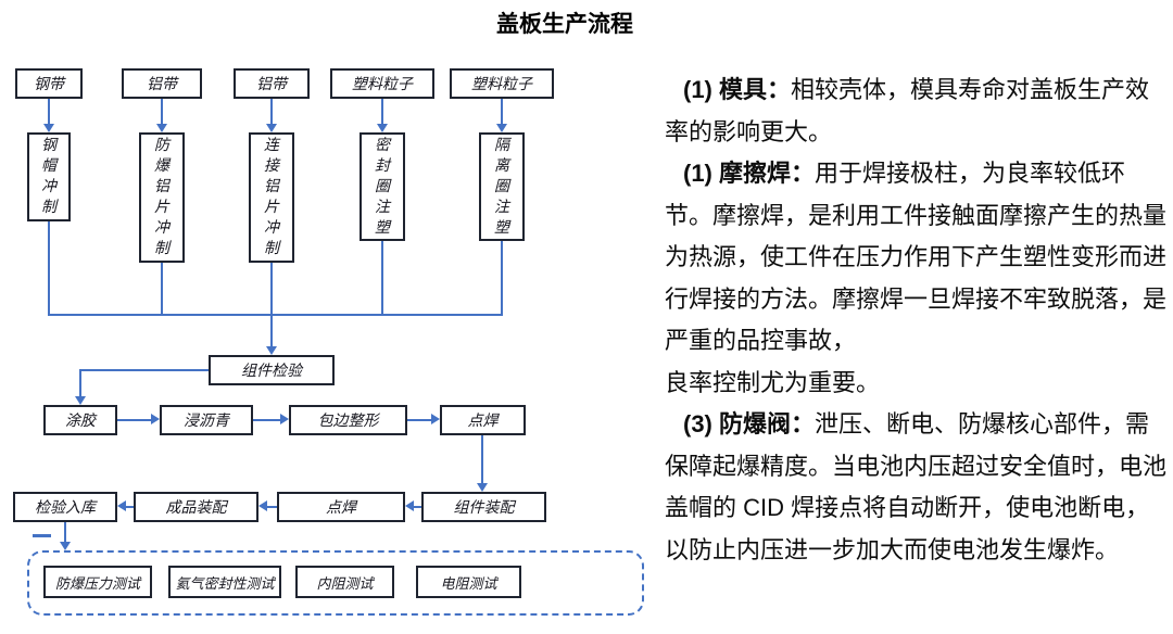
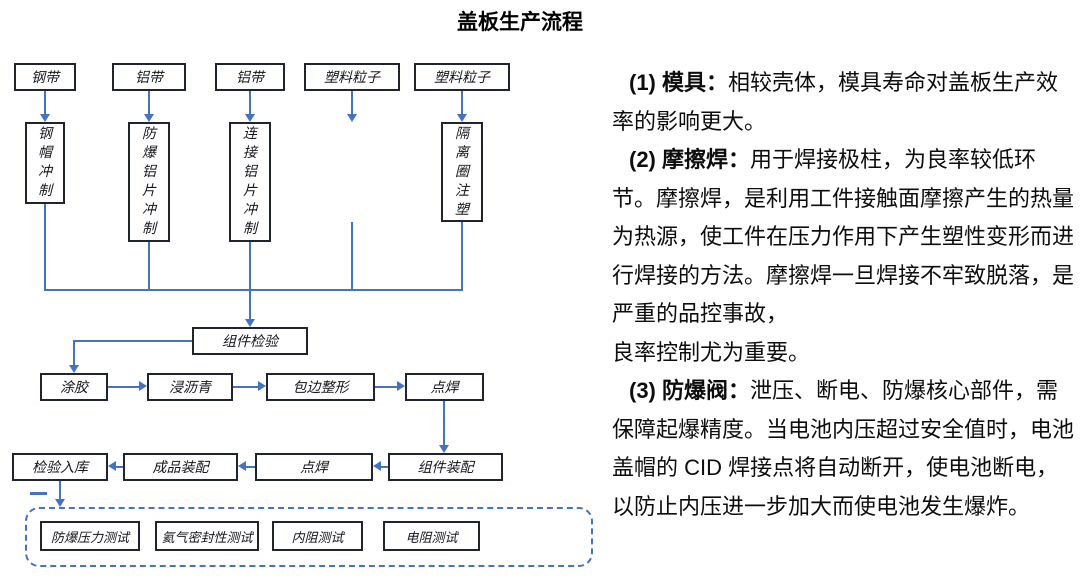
  盖板生产流程
  钢带
  铝带
  铝带
  塑料粒子
  塑料粒子
  钢帽冲制
  防爆铝片冲制
  连接铝片冲制
- 密封圈注塑
  隔离圈注塑
  组件检验
  涂胶
  浸沥青
  包边整形
  点焊
  检验入库
  成品装配
  点焊
  组件装配
  防爆压力测试
  氦气密封性测试
  内阻测试
  电阻测试
  (1) 模具：相较壳体，模具寿命对盖板生产效率的影响更大。
- (1) 摩擦焊：用于焊接极柱，为良率较低环节。摩擦焊，是利用工件接触面摩擦产生的热量为热源，使工件在压力作用下产生塑性变形而进行焊接的方法。摩擦焊一旦焊接不牢致脱落，是严重的品控事故，
+ (2) 摩擦焊：用于焊接极柱，为良率较低环节。摩擦焊，是利用工件接触面摩擦产生的热量为热源，使工件在压力作用下产生塑性变形而进行焊接的方法。摩擦焊一旦焊接不牢致脱落，是严重的品控事故，
  良率控制尤为重要。
  (3) 防爆阀：泄压、断电、防爆核心部件，需保障起爆精度。当电池内压超过安全值时，电池盖帽的 CID 焊接点将自动断开，使电池断电，以防止内压进一步加大而使电池发生爆炸。
